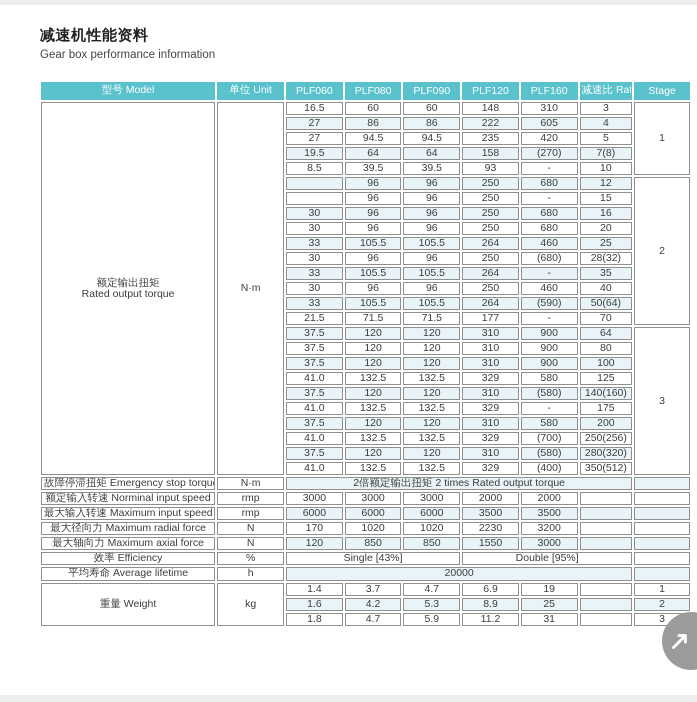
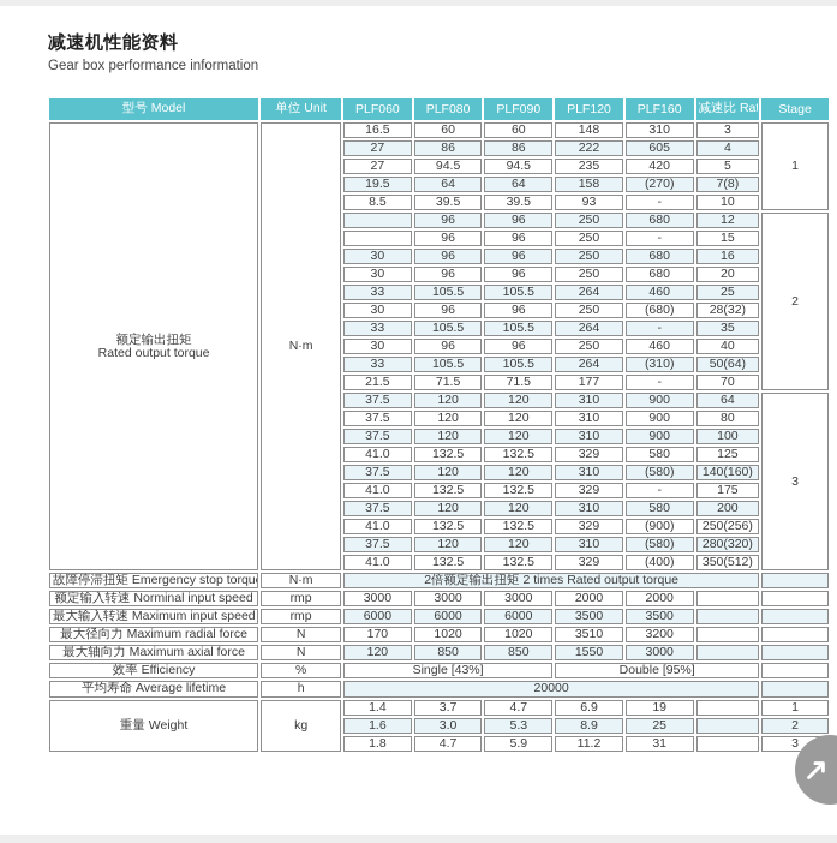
  减速机性能资料
  Gear box performance information
  型号 Model	单位 Unit	PLF060	PLF080	PLF090	PLF120	PLF160	减速比 Rat	Stage
  额定输出扭矩Rated output torque	N·m	16.5	60	60	148	310	3	1
  27	86	86	222	605	4
  27	94.5	94.5	235	420	5
  19.5	64	64	158	(270)	7(8)
  8.5	39.5	39.5	93	-	10
  	96	96	250	680	12	2
  	96	96	250	-	15
  30	96	96	250	680	16
  30	96	96	250	680	20
  33	105.5	105.5	264	460	25
  30	96	96	250	(680)	28(32)
  33	105.5	105.5	264	-	35
  30	96	96	250	460	40
- 33	105.5	105.5	264	(590)	50(64)
+ 33	105.5	105.5	264	(310)	50(64)
  21.5	71.5	71.5	177	-	70
  37.5	120	120	310	900	64	3
  37.5	120	120	310	900	80
  37.5	120	120	310	900	100
  41.0	132.5	132.5	329	580	125
  37.5	120	120	310	(580)	140(160)
  41.0	132.5	132.5	329	-	175
  37.5	120	120	310	580	200
- 41.0	132.5	132.5	329	(700)	250(256)
+ 41.0	132.5	132.5	329	(900)	250(256)
  37.5	120	120	310	(580)	280(320)
  41.0	132.5	132.5	329	(400)	350(512)
  故障停滞扭矩 Emergency stop torqu	N·m	2倍额定输出扭矩 2 times Rated output torque
  额定输入转速 Norminal input speed	rmp	3000	3000	3000	2000	2000
  最大输入转速 Maximum input speed	rmp	6000	6000	6000	3500	3500
- 最大径向力 Maximum radial force	N	170	1020	1020	2230	3200
+ 最大径向力 Maximum radial force	N	170	1020	1020	3510	3200
  最大轴向力 Maximum axial force	N	120	850	850	1550	3000
  效率 Efficiency	%	Single [43%]	Double [95%]
  平均寿命 Average lifetime	h	20000
  重量 Weight	kg	1.4	3.7	4.7	6.9	19		1
- 1.6	4.2	5.3	8.9	25		2
+ 1.6	3.0	5.3	8.9	25		2
  1.8	4.7	5.9	11.2	31		3
